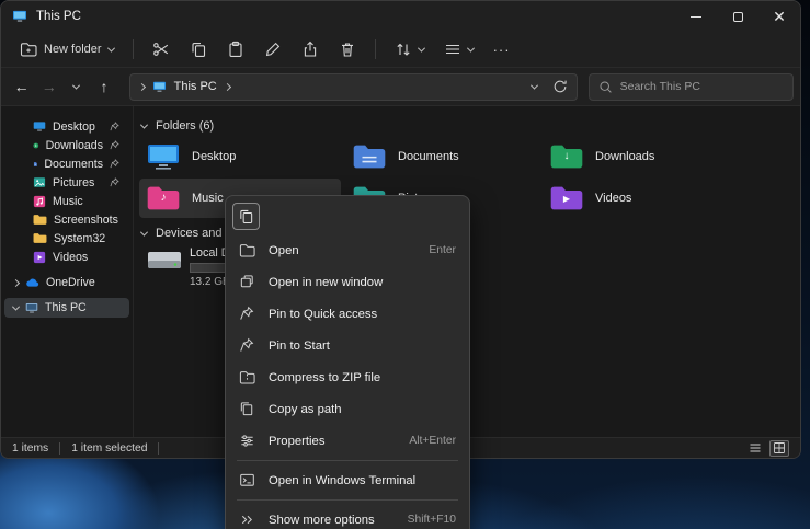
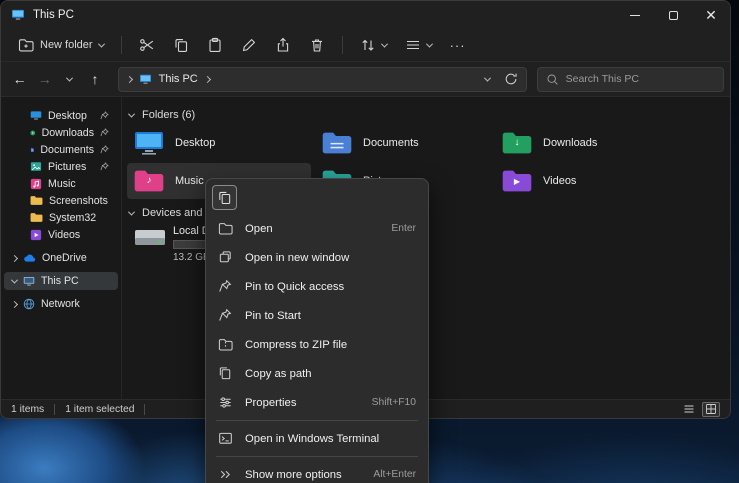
  This PC
  ✕
  New folder
  ···
  ←
  →
  ↑
  This PC
  Search This PC
  Desktop
  Downloads
  Documents
  Pictures
  Music
  Screenshots
  System32
  Videos
  OneDrive
  This PC
+ Network
  Folders (6)
  Desktop
  Documents
  ↓
  Downloads
  ♪
  Music
  ▶
  Videos
  1 items
  1 item selected
  Open
  Enter
  Open in new window
  Pin to Quick access
  Pin to Start
  Compress to ZIP file
  Copy as path
  Properties
- Alt+Enter
+ Shift+F10
  Open in Windows Terminal
  Show more options
- Shift+F10
+ Alt+Enter
